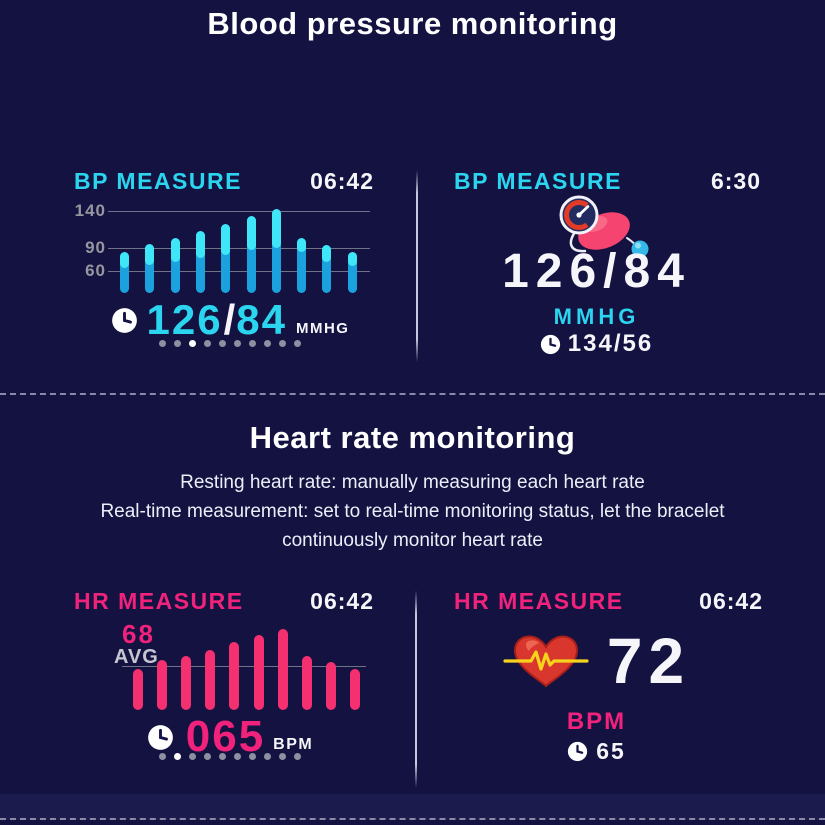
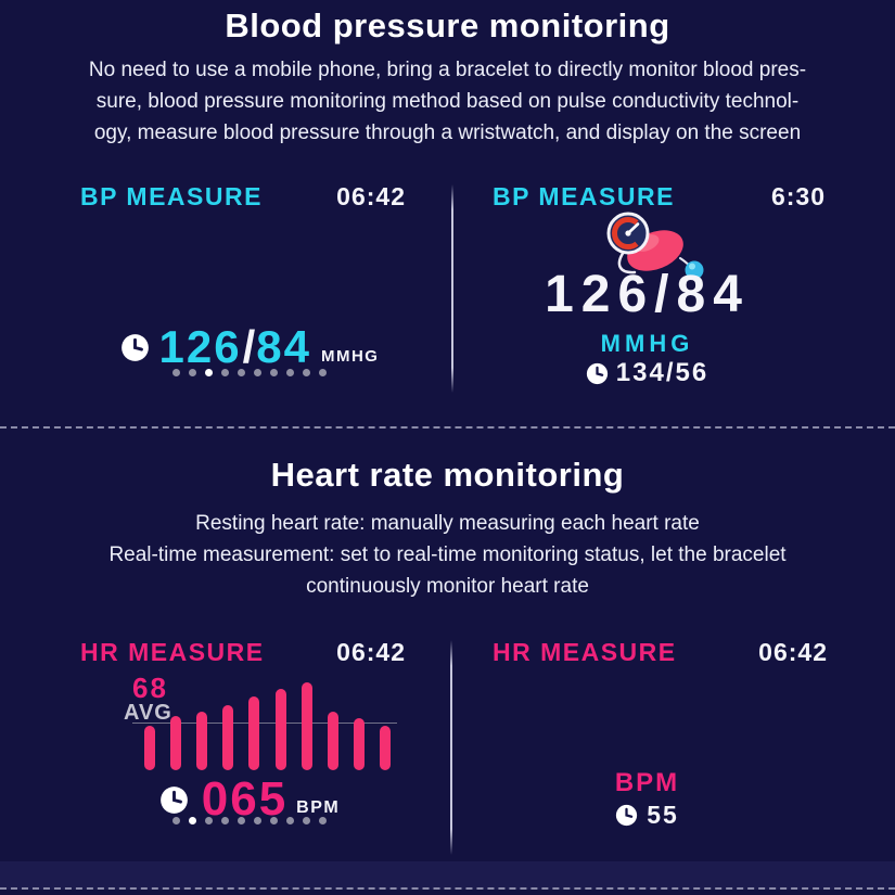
  Blood pressure monitoring
+ No need to use a mobile phone, bring a bracelet to directly monitor blood pres-
+ sure, blood pressure monitoring method based on pulse conductivity technol-
+ ogy, measure blood pressure through a wristwatch, and display on the screen
  BP MEASURE
  06:42
- 60
- 90
- 140
  126
  /
  84
  MMHG
  BP MEASURE
  6:30
  126/84
  MMHG
  134/56
  Heart rate monitoring
  Resting heart rate: manually measuring each heart rate
  Real-time measurement: set to real-time monitoring status, let the bracelet
  continuously monitor heart rate
  HR MEASURE
  06:42
  68
  AVG
  065
  BPM
  HR MEASURE
  06:42
- 72
  BPM
- 65
+ 55
